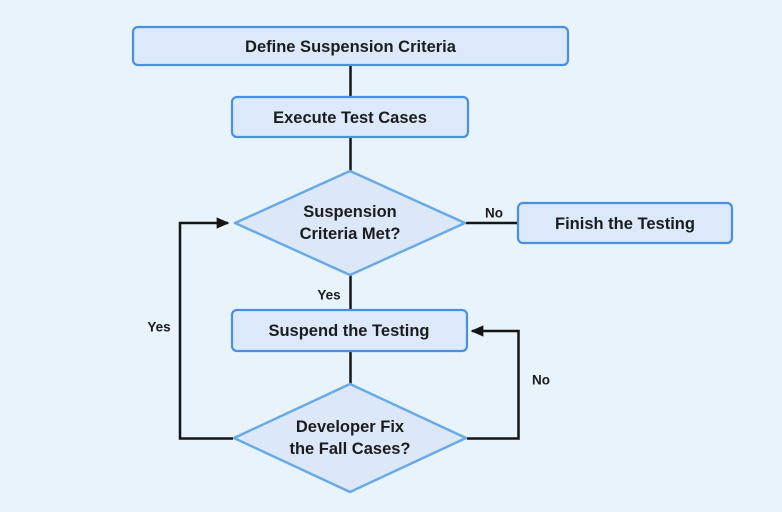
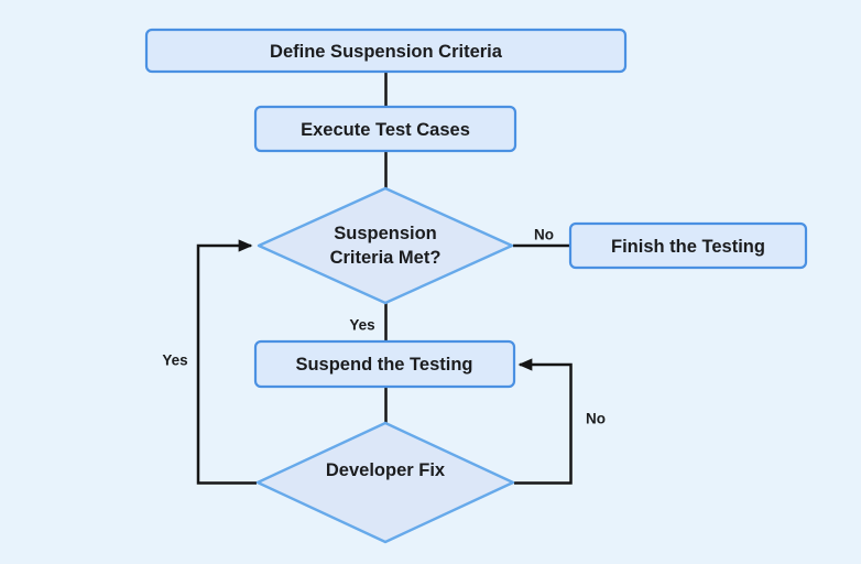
  Define Suspension Criteria
  Execute Test Cases
  Suspension
  Criteria Met?
  Finish the Testing
  Suspend the Testing
  Developer Fix
- the Fall Cases?
  No
  Yes
  Yes
  No
